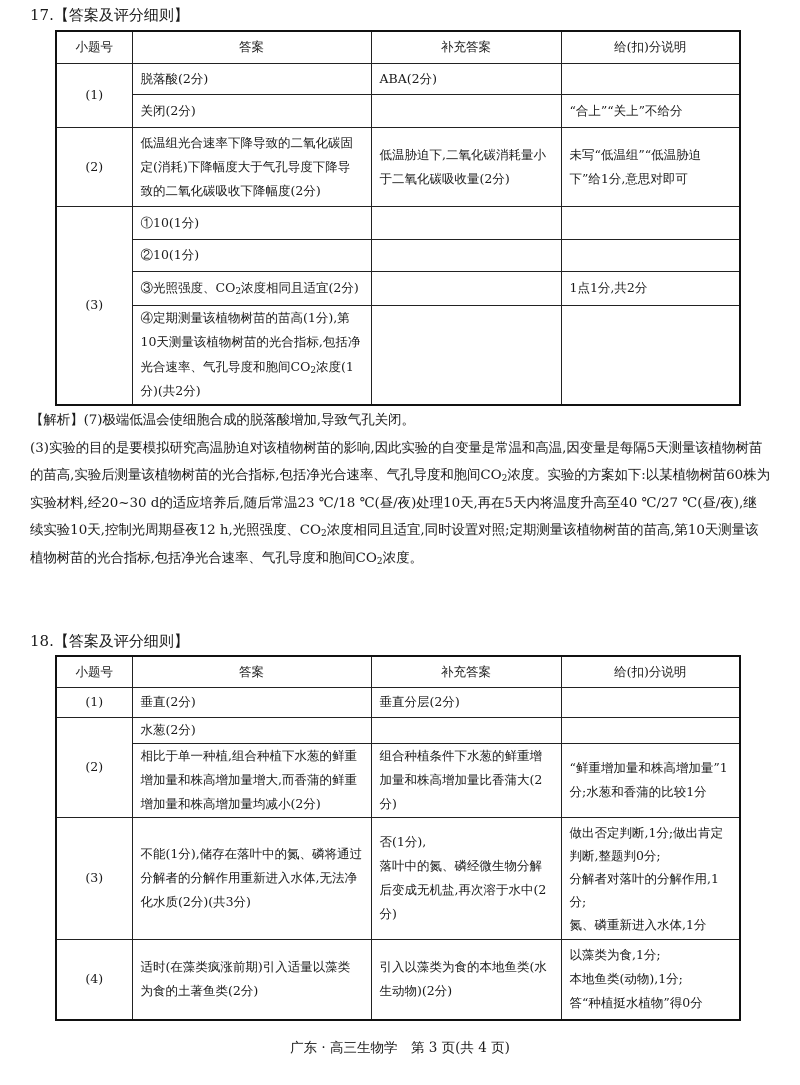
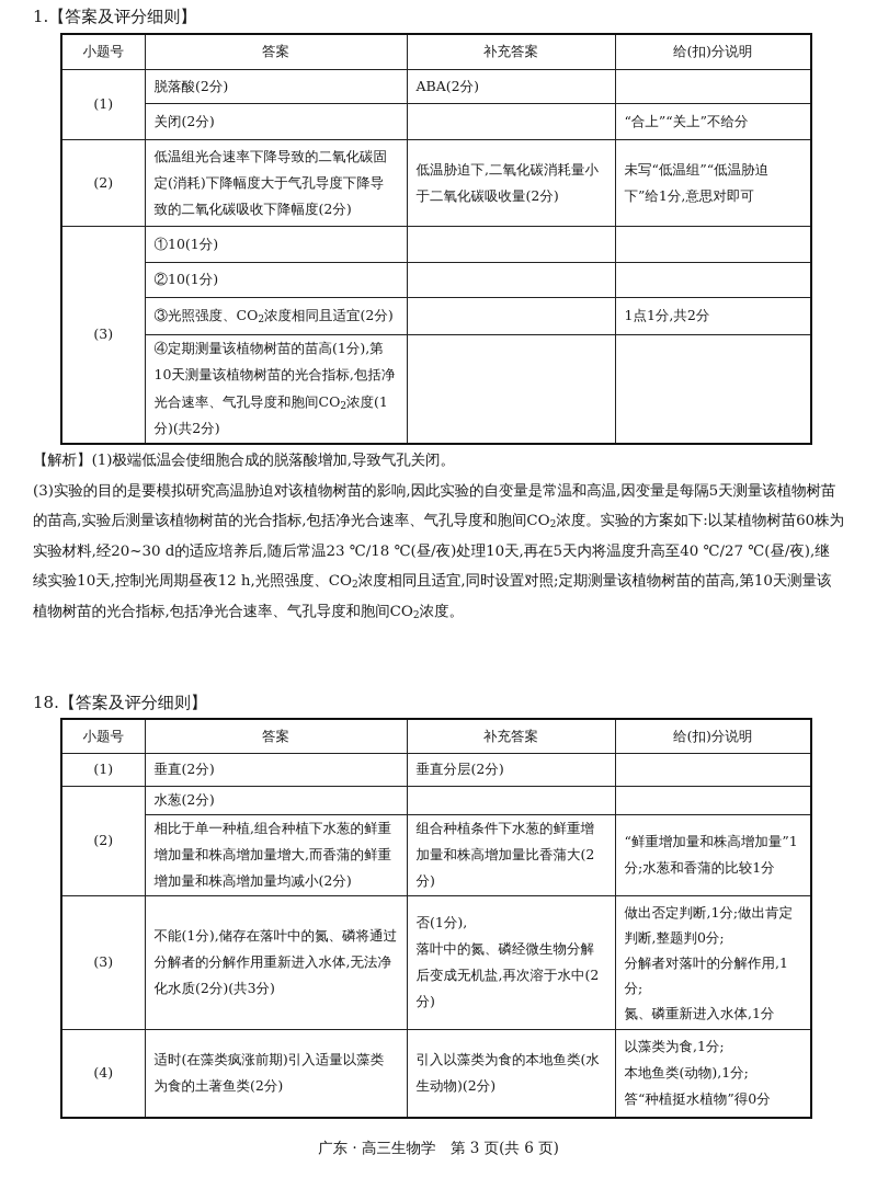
- 17.【答案及评分细则】
+ 1.【答案及评分细则】
  小题号	答案	补充答案	给(扣)分说明
  (1)	脱落酸(2分)	ABA(2分)
  关闭(2分)		“合上”“关上”不给分
  (2)	低温组光合速率下降导致的二氧化碳固定(消耗)下降幅度大于气孔导度下降导致的二氧化碳吸收下降幅度(2分)	低温胁迫下,二氧化碳消耗量小于二氧化碳吸收量(2分)	未写“低温组”“低温胁迫下”给1分,意思对即可
  (3)	①10(1分)
  ②10(1分)
  ③光照强度、CO2浓度相同且适宜(2分)		1点1分,共2分
  ④定期测量该植物树苗的苗高(1分),第10天测量该植物树苗的光合指标,包括净光合速率、气孔导度和胞间CO2浓度(1分)(共2分)
- 【解析】(7)极端低温会使细胞合成的脱落酸增加,导致气孔关闭。
+ 【解析】(1)极端低温会使细胞合成的脱落酸增加,导致气孔关闭。
  (3)实验的目的是要模拟研究高温胁迫对该植物树苗的影响,因此实验的自变量是常温和高温,因变量是每隔5天测量该植物树苗的苗高,实验后测量该植物树苗的光合指标,包括净光合速率、气孔导度和胞间CO2浓度。实验的方案如下:以某植物树苗60株为实验材料,经20~30 d的适应培养后,随后常温23 ℃/18 ℃(昼/夜)处理10天,再在5天内将温度升高至40 ℃/27 ℃(昼/夜),继续实验10天,控制光周期昼夜12 h,光照强度、CO2浓度相同且适宜,同时设置对照;定期测量该植物树苗的苗高,第10天测量该植物树苗的光合指标,包括净光合速率、气孔导度和胞间CO2浓度。
  18.【答案及评分细则】
  小题号	答案	补充答案	给(扣)分说明
  (1)	垂直(2分)	垂直分层(2分)
  (2)	水葱(2分)
  相比于单一种植,组合种植下水葱的鲜重增加量和株高增加量增大,而香蒲的鲜重增加量和株高增加量均减小(2分)	组合种植条件下水葱的鲜重增加量和株高增加量比香蒲大(2分)	“鲜重增加量和株高增加量”1分;水葱和香蒲的比较1分
  (3)	不能(1分),储存在落叶中的氮、磷将通过分解者的分解作用重新进入水体,无法净化水质(2分)(共3分)	否(1分),落叶中的氮、磷经微生物分解后变成无机盐,再次溶于水中(2分)	做出否定判断,1分;做出肯定判断,整题判0分;分解者对落叶的分解作用,1分;氮、磷重新进入水体,1分
  (4)	适时(在藻类疯涨前期)引入适量以藻类为食的土著鱼类(2分)	引入以藻类为食的本地鱼类(水生动物)(2分)	以藻类为食,1分;本地鱼类(动物),1分;答“种植挺水植物”得0分
- 广东 · 高三生物学 第 3 页(共 4 页)
+ 广东 · 高三生物学 第 3 页(共 6 页)
